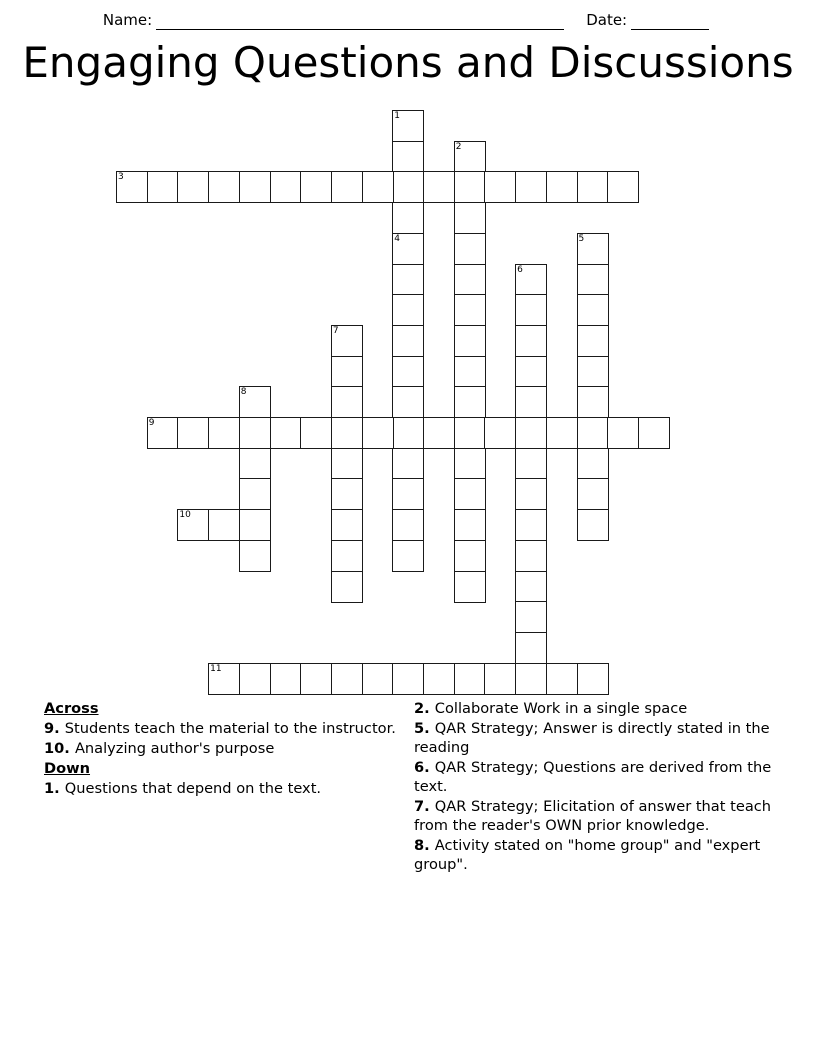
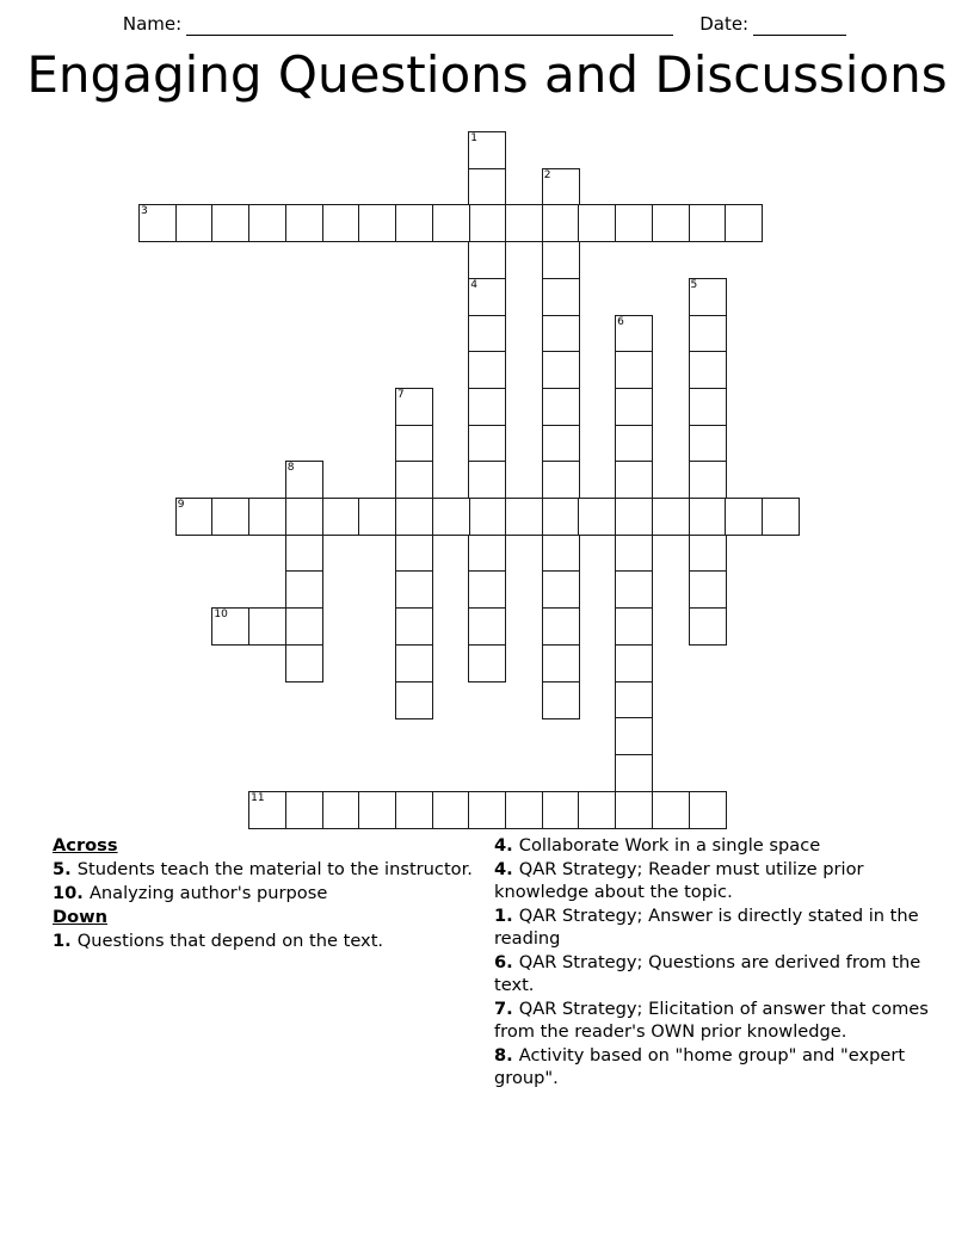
  Name:
  Date:
  Engaging Questions and Discussions
  1
  2
  3
  4
  5
  6
  7
  8
  9
  10
  11
  Across
- 9. Students teach the material to the instructor.
+ 5. Students teach the material to the instructor.
  10. Analyzing author's purpose
  Down
  1. Questions that depend on the text.
- 2. Collaborate Work in a single space
+ 4. Collaborate Work in a single space
+ 4. QAR Strategy; Reader must utilize prior knowledge about the topic.
- 5. QAR Strategy; Answer is directly stated in the reading
+ 1. QAR Strategy; Answer is directly stated in the reading
  6. QAR Strategy; Questions are derived from the text.
- 7. QAR Strategy; Elicitation of answer that teach from the reader's OWN prior knowledge.
+ 7. QAR Strategy; Elicitation of answer that comes from the reader's OWN prior knowledge.
- 8. Activity stated on "home group" and "expert group".
+ 8. Activity based on "home group" and "expert group".
